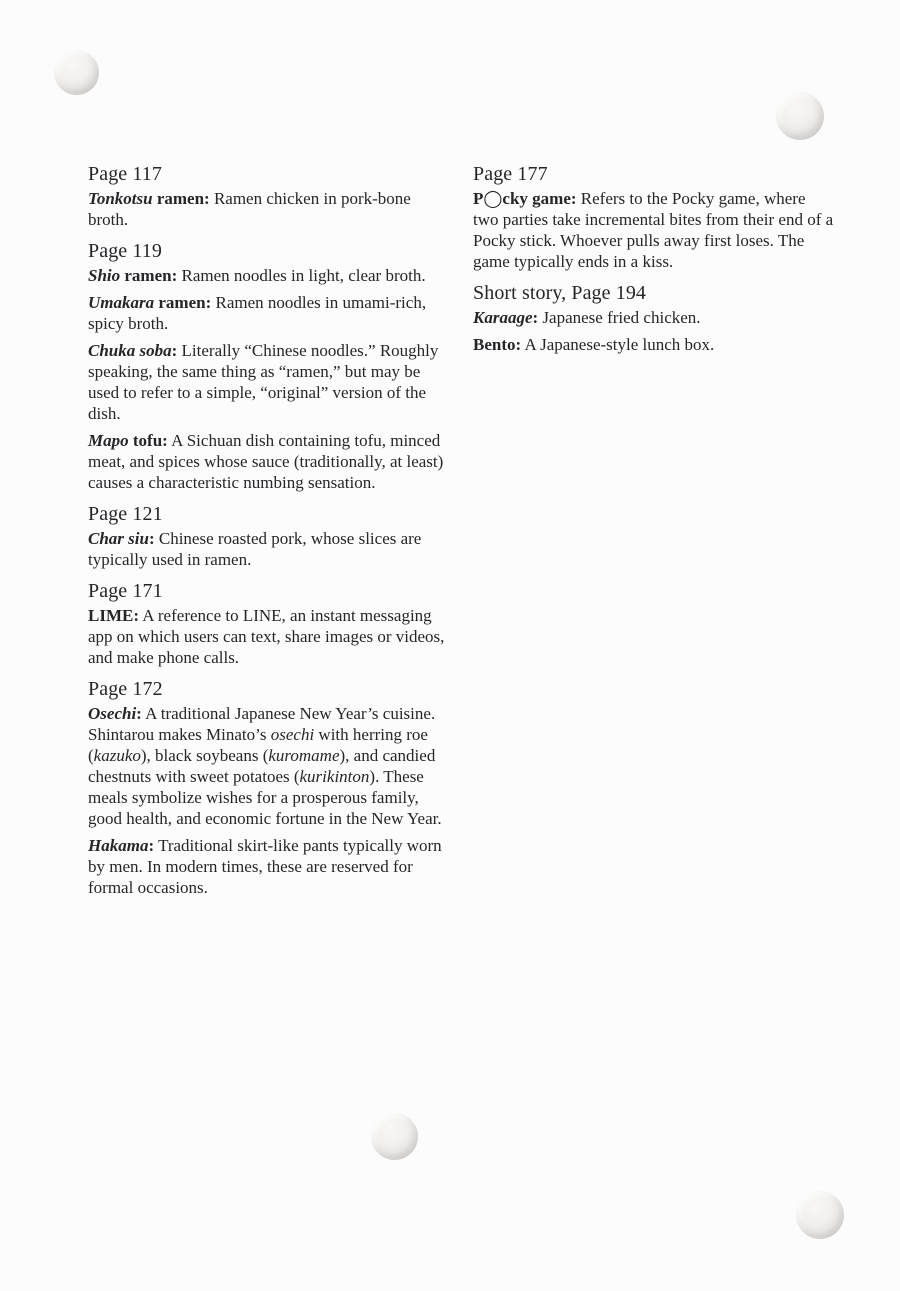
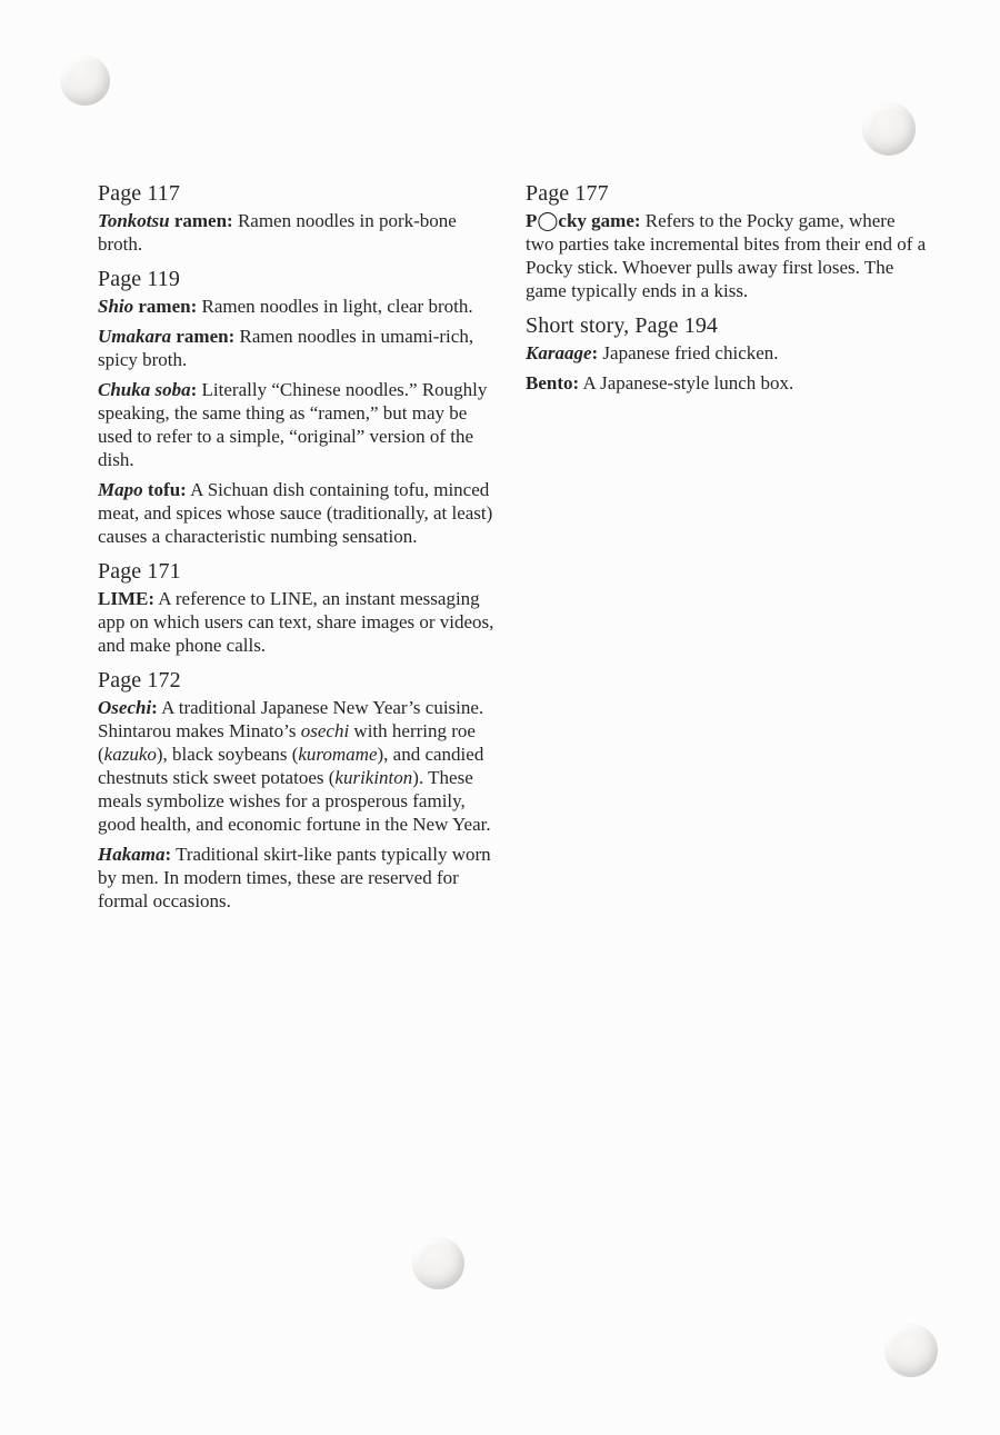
  Page 117
- Tonkotsu ramen: Ramen chicken in pork-bone broth.
+ Tonkotsu ramen: Ramen noodles in pork-bone broth.
  Page 119
  Shio ramen: Ramen noodles in light, clear broth.
  Umakara ramen: Ramen noodles in umami-rich, spicy broth.
  Chuka soba: Literally “Chinese noodles.” Roughly speaking, the same thing as “ramen,” but may be used to refer to a simple, “original” version of the dish.
  Mapo tofu: A Sichuan dish containing tofu, minced meat, and spices whose sauce (traditionally, at least) causes a characteristic numbing sensation.
- Page 121
- Char siu: Chinese roasted pork, whose slices are typically used in ramen.
  Page 171
  LIME: A reference to LINE, an instant messaging app on which users can text, share images or videos, and make phone calls.
  Page 172
- Osechi: A traditional Japanese New Year’s cuisine. Shintarou makes Minato’s osechi with herring roe (kazuko), black soybeans (kuromame), and candied chestnuts with sweet potatoes (kurikinton). These meals symbolize wishes for a prosperous family, good health, and economic fortune in the New Year.
+ Osechi: A traditional Japanese New Year’s cuisine. Shintarou makes Minato’s osechi with herring roe (kazuko), black soybeans (kuromame), and candied chestnuts stick sweet potatoes (kurikinton). These meals symbolize wishes for a prosperous family, good health, and economic fortune in the New Year.
  Hakama: Traditional skirt-like pants typically worn by men. In modern times, these are reserved for formal occasions.
  Page 177
  P◯cky game: Refers to the Pocky game, where two parties take incremental bites from their end of a Pocky stick. Whoever pulls away first loses. The game typically ends in a kiss.
  Short story, Page 194
  Karaage: Japanese fried chicken.
  Bento: A Japanese-style lunch box.
